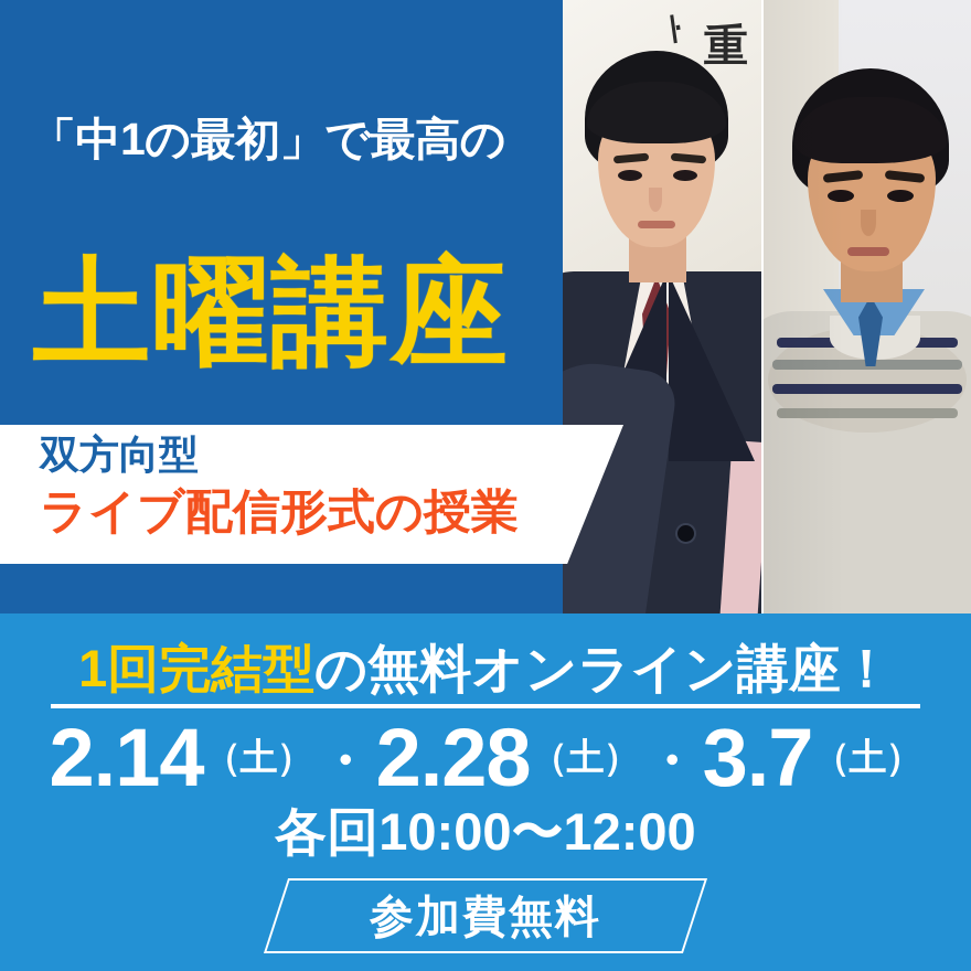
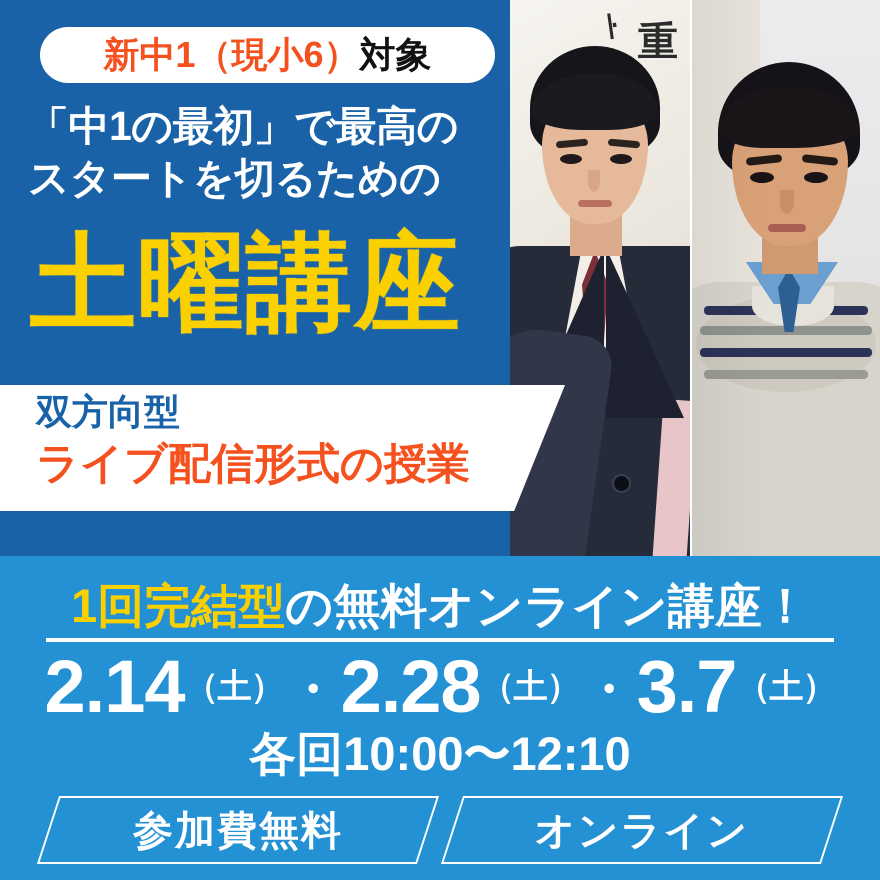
  重
+ 新中1（現小6）対象
  「中1の最初」で最高の
+ スタートを切るための
  土曜講座
  双方向型
  ライブ配信形式の授業
  1回完結型の無料オンライン講座！
  2.14（土）・2.28（土）・3.7（土）
- 各回10:00〜12:00
+ 各回10:00〜12:10
  参加費無料
+ オンライン
